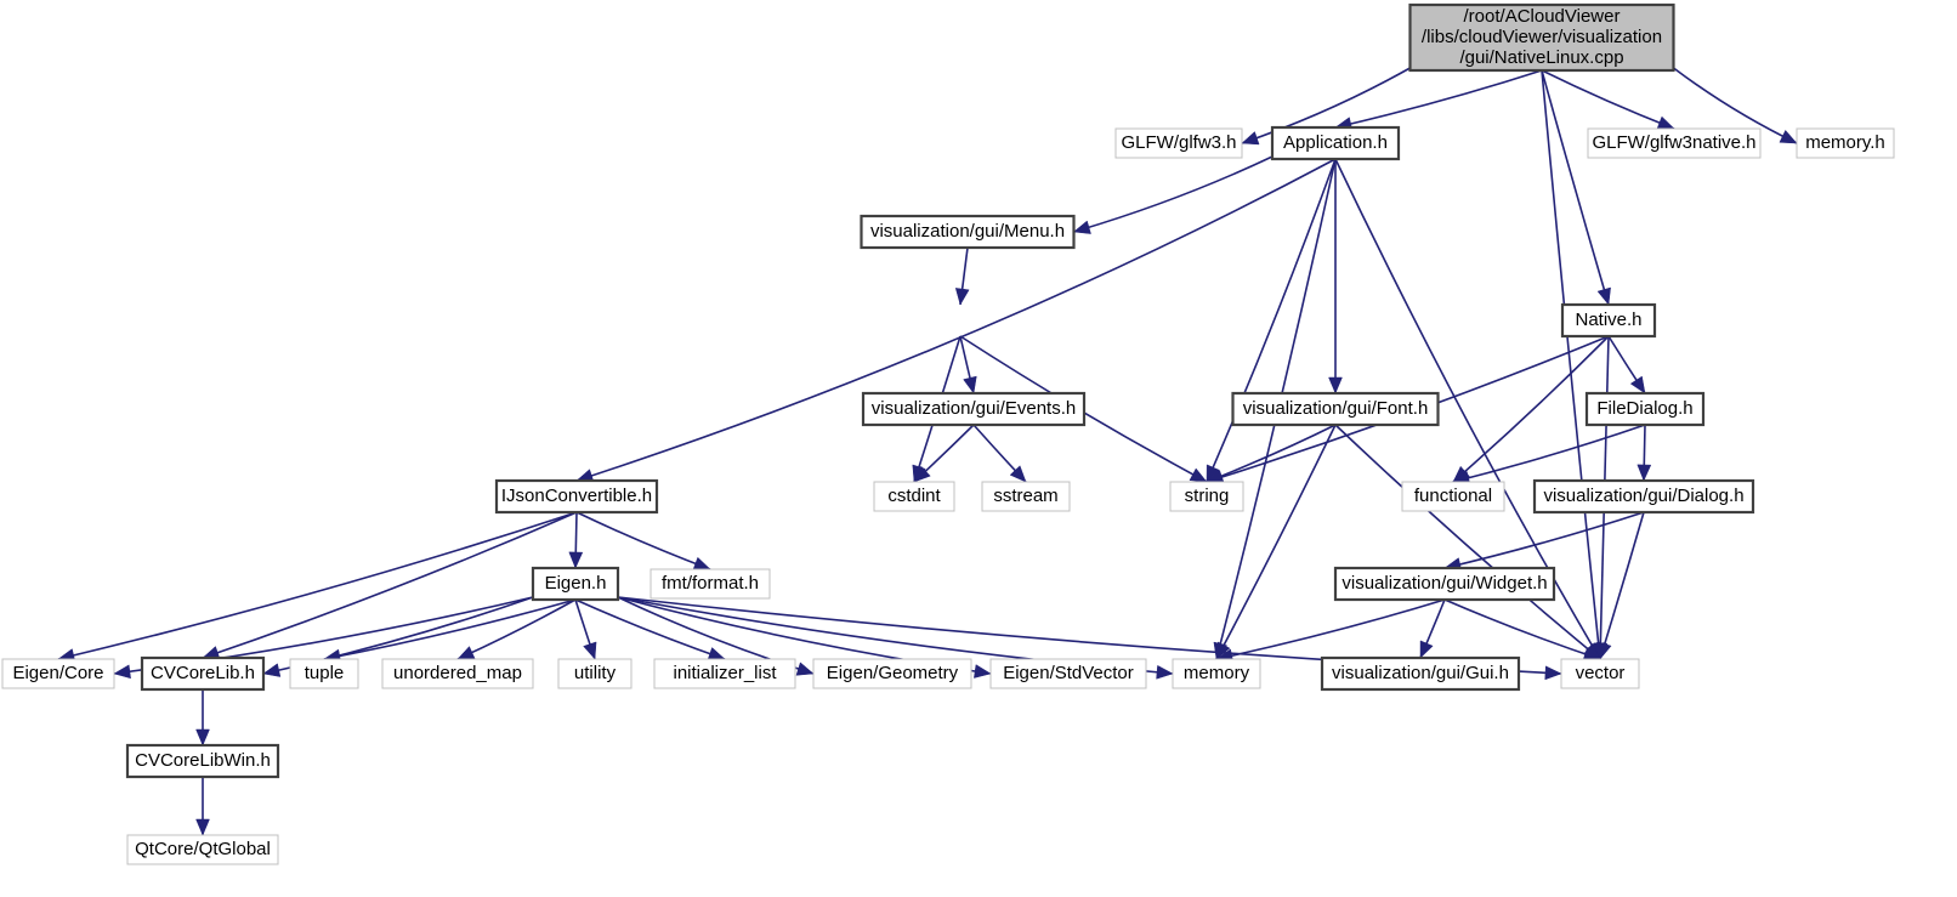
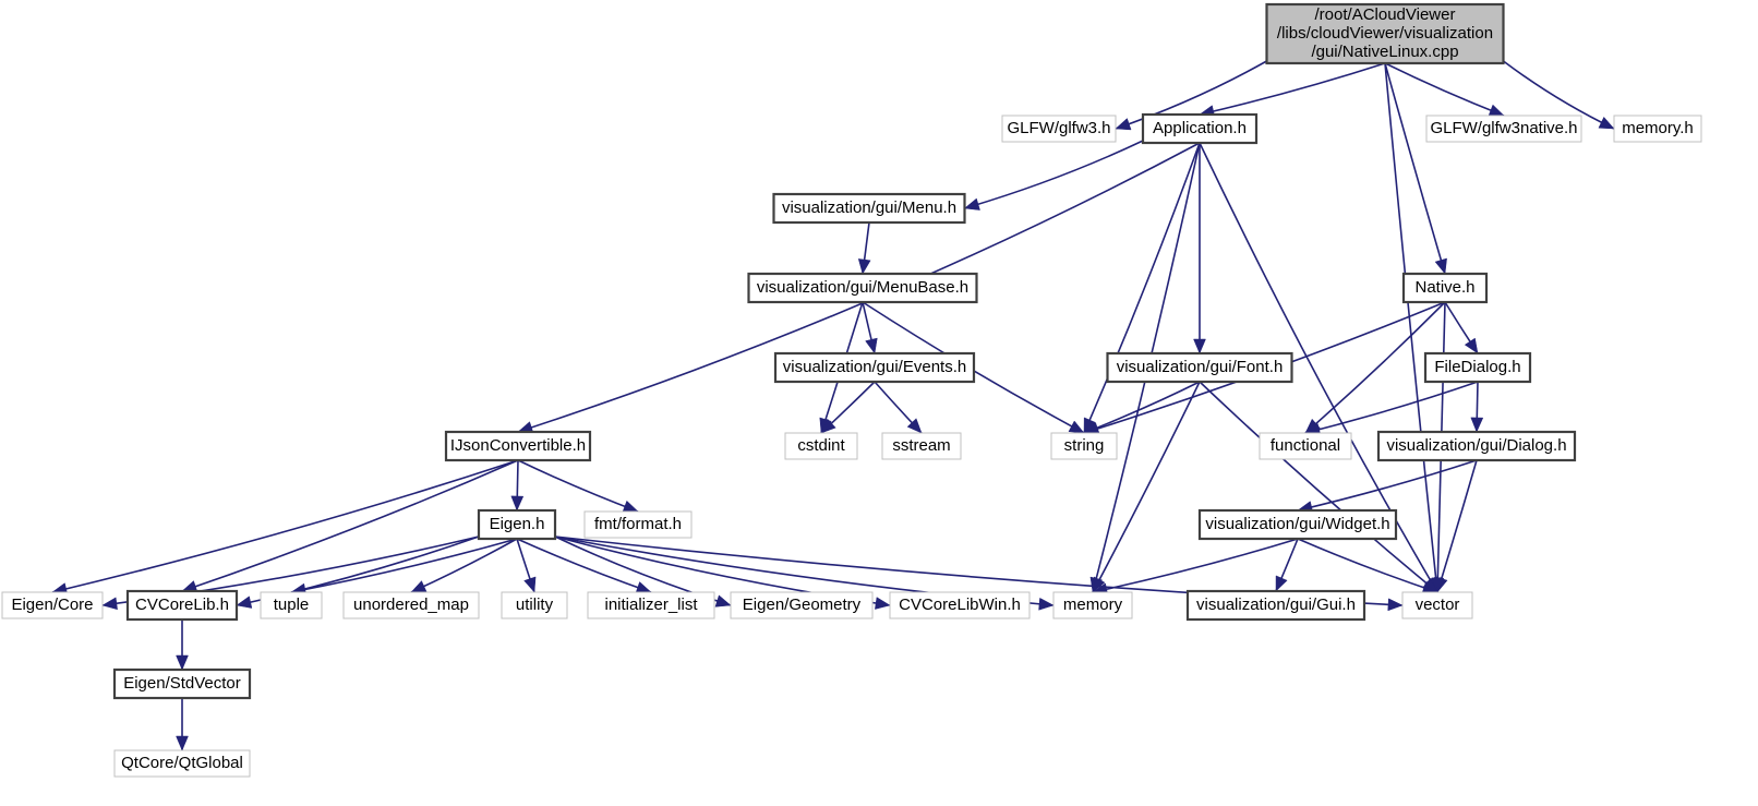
  /root/ACloudViewer /libs/cloudViewer/visualization /gui/NativeLinux.cpp
  GLFW/glfw3.h
  Application.h
  GLFW/glfw3native.h
  memory.h
  visualization/gui/Menu.h
  Native.h
+ visualization/gui/MenuBase.h
  visualization/gui/Events.h
  visualization/gui/Font.h
  FileDialog.h
  IJsonConvertible.h
  cstdint
  sstream
  string
  functional
  visualization/gui/Dialog.h
  Eigen.h
  fmt/format.h
  visualization/gui/Widget.h
  Eigen/Core
  CVCoreLib.h
  tuple
  unordered_map
  utility
  initializer_list
  Eigen/Geometry
- Eigen/StdVector
+ CVCoreLibWin.h
  memory
  visualization/gui/Gui.h
  vector
- CVCoreLibWin.h
+ Eigen/StdVector
  QtCore/QtGlobal
